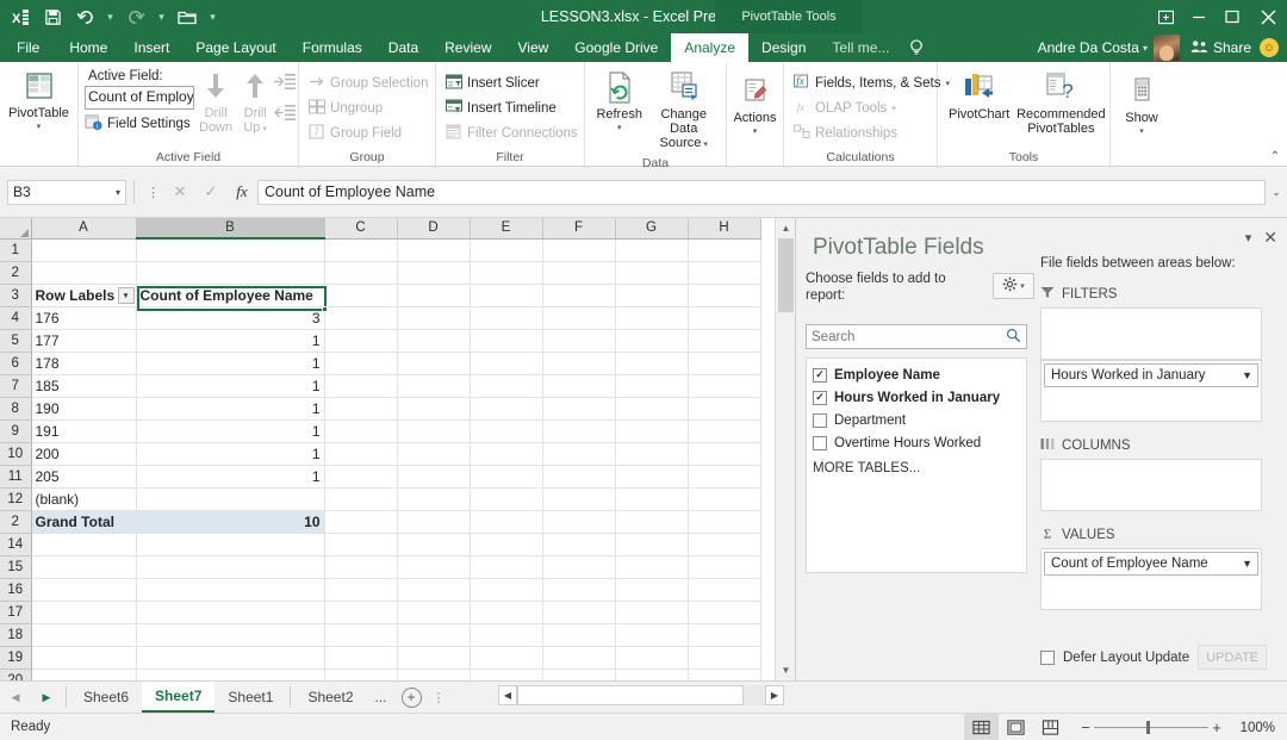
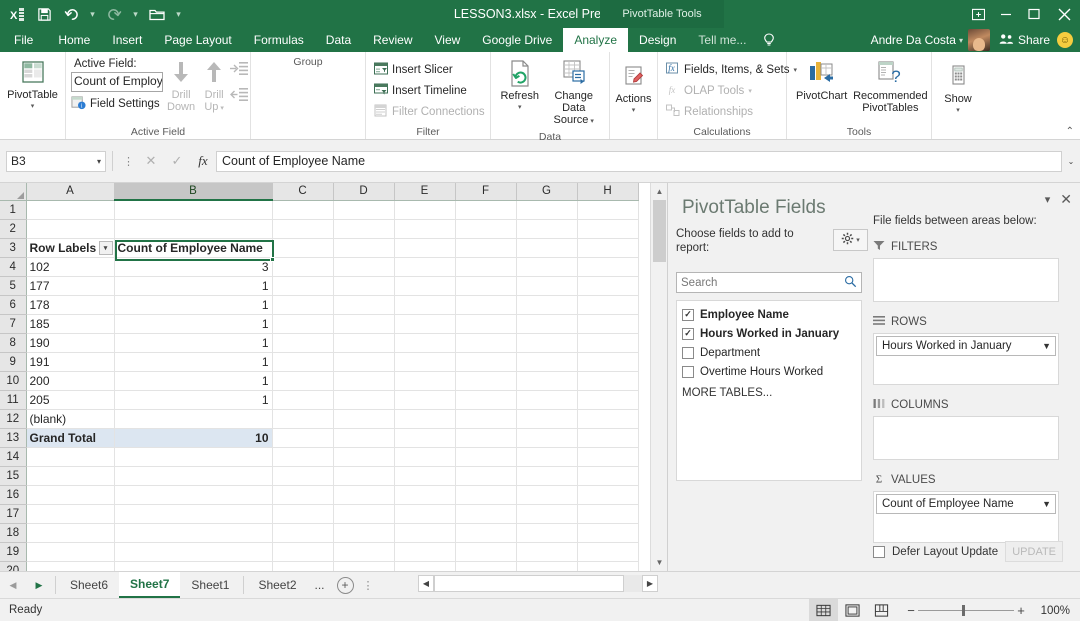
  LESSON3.xlsx - Excel Pre
  X
  ▾
  ▾
  ▾
  PivotTable Tools
  File
  Home
  Insert
  Page Layout
  Formulas
  Data
  Review
  View
  Google Drive
  Analyze
  Design
  Tell me...
  Andre Da Costa
  ▾
  Share
  ☺
  PivotTable
  Active Field:
  Count of Employ
  Field Settings
  Drill
  Down
  Drill
  Active Field
- Group Selection
- Ungroup
- 7
- Group Field
  Group
  Insert Slicer
  Insert Timeline
  Filter Connections
  Filter
  Refresh
  Change Data
  Source
  Data
  Actions
  fx
  Fields, Items, & Sets
  fx
  OLAP Tools
  Relationships
  Calculations
  PivotChart
  ?
  Recommended
  PivotTables
  Tools
  Show
  ⌃
  B3
  ▾
  ⋮
  ✕
  ✓
  fx
  Count of Employee Name
  ⌄
  	A	B	C	D	E	F	G	H
  1
  2
  3	Row Labels	Count of Employee Name
- 4	176	3
+ 4	102	3
  5	177	1
  6	178	1
  7	185	1
  8	190	1
  9	191	1
  10	200	1
  11	205	1
  12	(blank)
- 2	Grand Total	10
+ 13	Grand Total	10
  14
  15
  16
  17
  18
  19
  ▲
  ▼
  PivotTable Fields
  ▾
  ✕
  Choose fields to add to report:
  Search
  ✓
  Employee Name
  ✓
  Hours Worked in January
  Department
  Overtime Hours Worked
  MORE TABLES...
  File fields between areas below:
  FILTERS
+ ROWS
  Hours Worked in January
  ▼
  COLUMNS
  Σ
  VALUES
  Count of Employee Name
  ▼
  Defer Layout Update
  UPDATE
  ◀
  ▶
  Sheet6
  Sheet7
  Sheet1
  Sheet2
  ...
  +
  ⋮
  ◀
  ▶
  Ready
  −
  +
  100%
